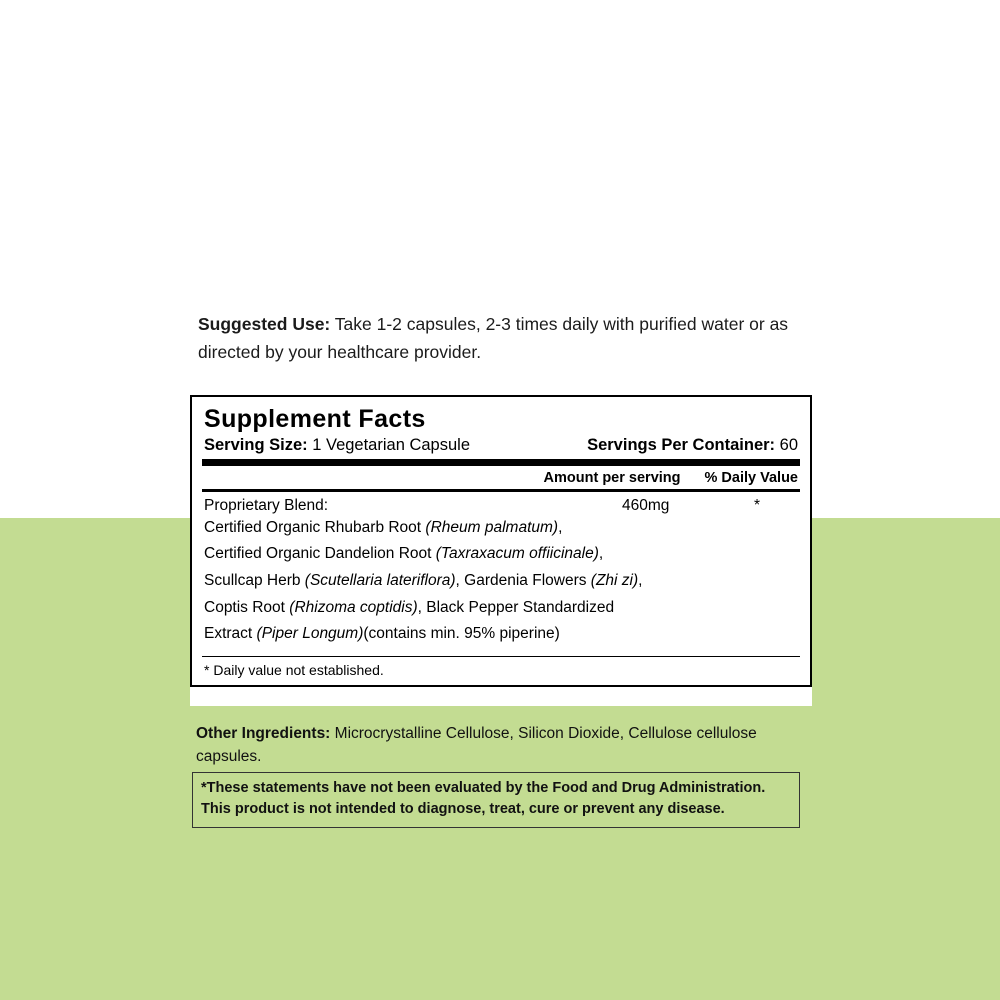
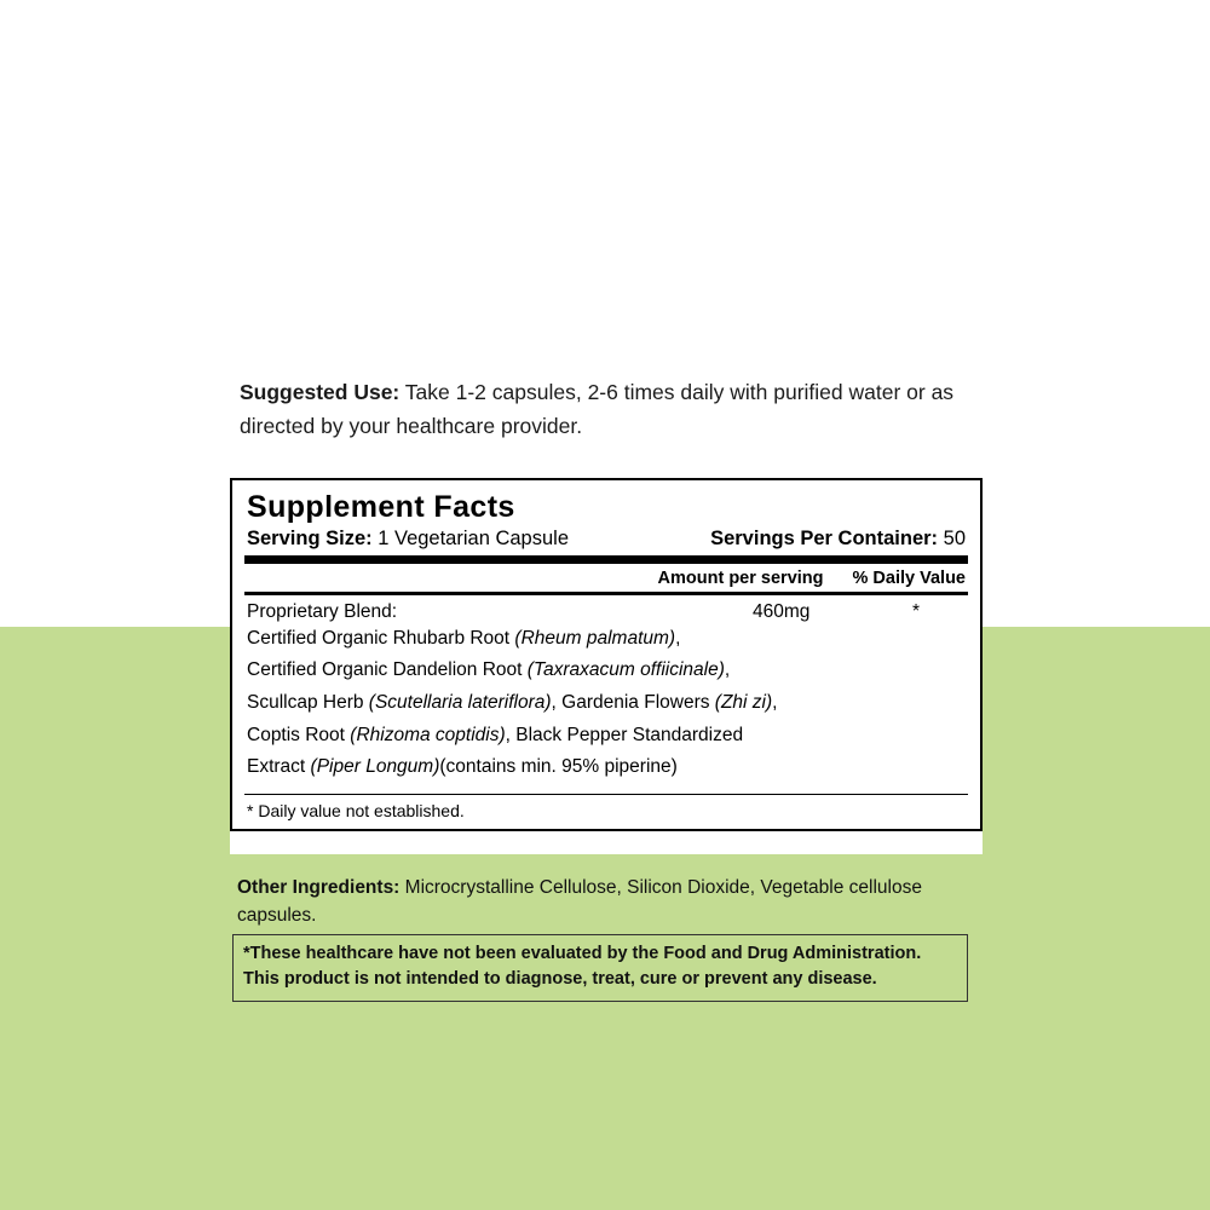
- Suggested Use: Take 1-2 capsules, 2-3 times daily with purified water or as directed by your healthcare provider.
+ Suggested Use: Take 1-2 capsules, 2-6 times daily with purified water or as directed by your healthcare provider.
  Supplement Facts
  Serving Size: 1 Vegetarian Capsule
- Servings Per Container: 60
+ Servings Per Container: 50
  Amount per serving
  % Daily Value
  Proprietary Blend:
  460mg
  *
  Certified Organic Rhubarb Root (Rheum palmatum),
  Certified Organic Dandelion Root (Taxraxacum offiicinale),
  Scullcap Herb (Scutellaria lateriflora), Gardenia Flowers (Zhi zi),
  Coptis Root (Rhizoma coptidis), Black Pepper Standardized
  Extract (Piper Longum)(contains min. 95% piperine)
  * Daily value not established.
- Other Ingredients: Microcrystalline Cellulose, Silicon Dioxide, Cellulose cellulose capsules.
+ Other Ingredients: Microcrystalline Cellulose, Silicon Dioxide, Vegetable cellulose capsules.
- *These statements have not been evaluated by the Food and Drug Administration.
+ *These healthcare have not been evaluated by the Food and Drug Administration.
  This product is not intended to diagnose, treat, cure or prevent any disease.
